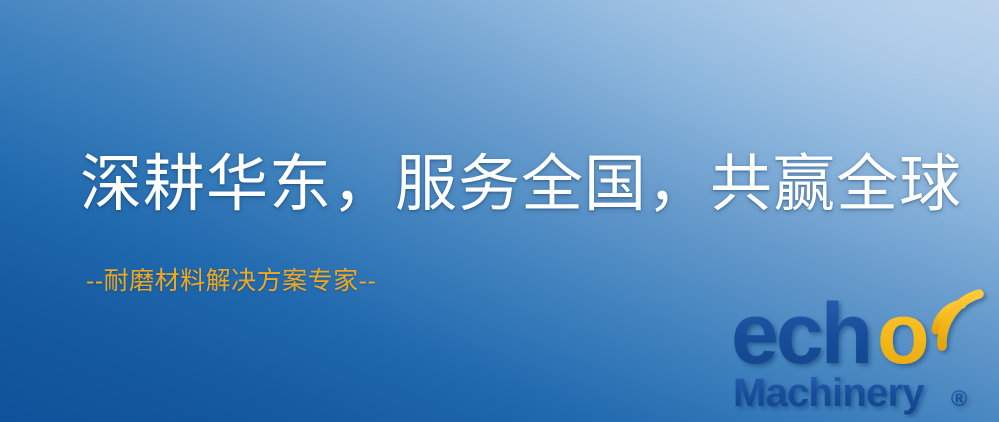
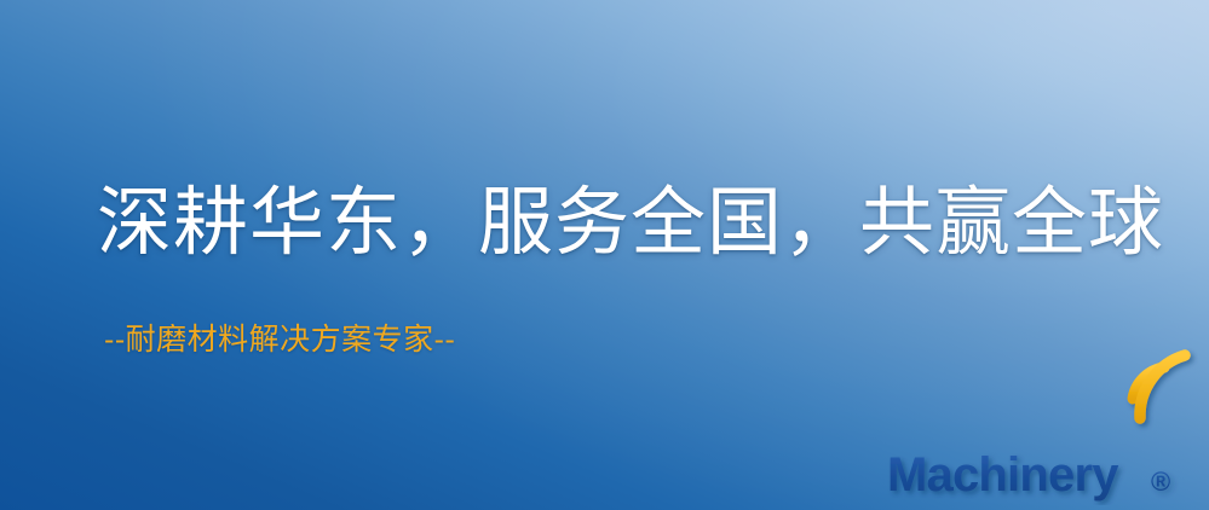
  深耕华东，服务全国，共赢全球
  --耐磨材料解决方案专家--
- ech
- o
  Machinery
  ®
